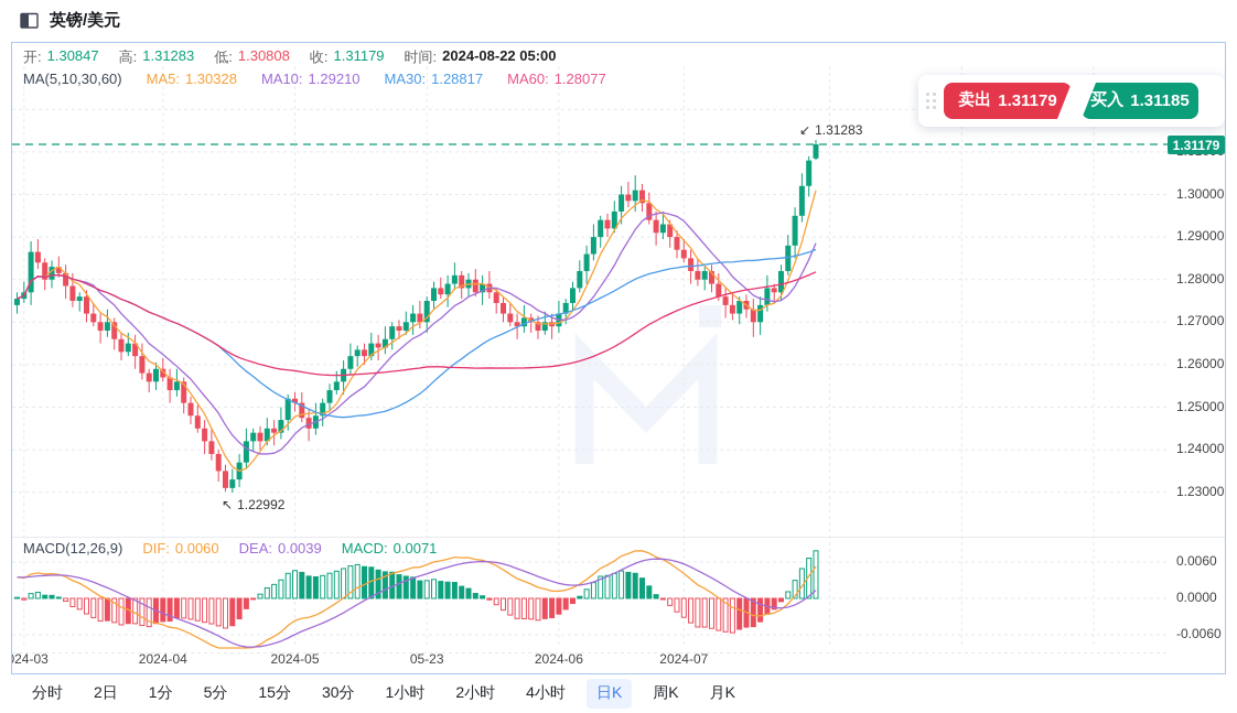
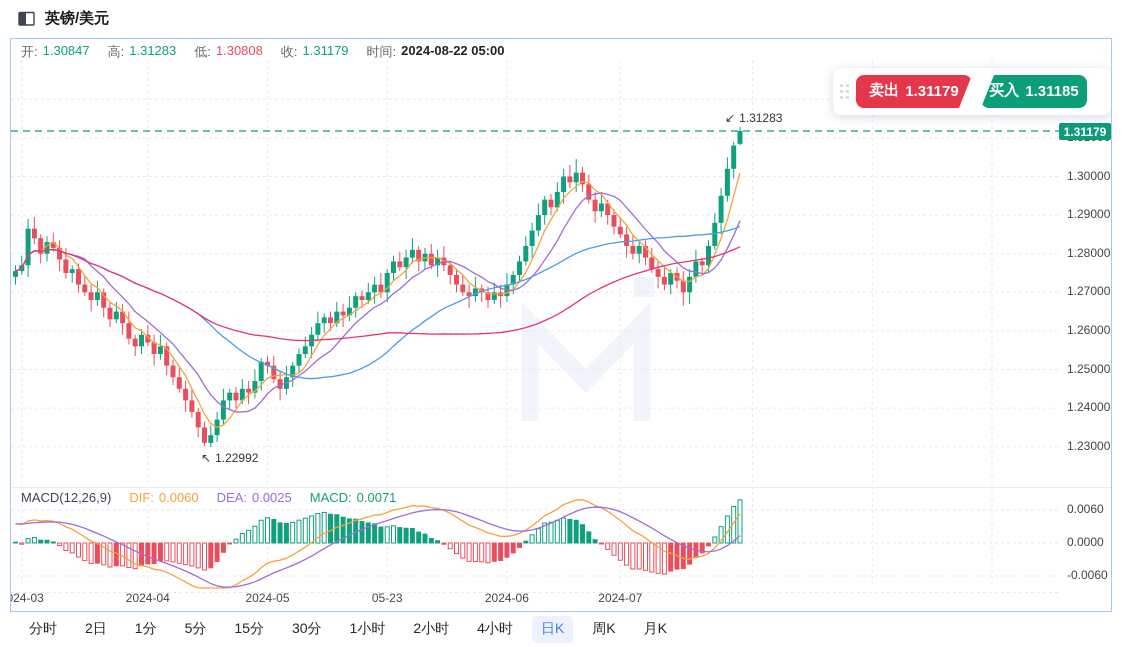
  英镑/美元
  开:
  1.30847
  高:
  1.31283
  低:
  1.30808
  收:
  1.31179
  时间:
  2024-08-22 05:00
- MA(5,10,30,60)
- MA5:
- 1.30328
- MA10:
- 1.29210
- MA30:
- 1.28817
- MA60:
- 1.28077
  MACD(12,26,9)
  DIF:
  0.0060
  DEA:
- 0.0039
+ 0.0025
  MACD:
  0.0071
  ↙
  1.31283
  ↖
  1.22992
  1.30000
  1.29000
  1.28000
  1.27000
  1.26000
  1.25000
  1.24000
  1.23000
  0.0060
  0.0000
  -0.0060
  24-03
  2024-04
  2024-05
  05-23
  2024-06
  2024-07
  1.31179
  卖出
  1.31179
  买入
  1.31185
  分时
  2日
  1分
  5分
  15分
  30分
  1小时
  2小时
  4小时
  日K
  周K
  月K
